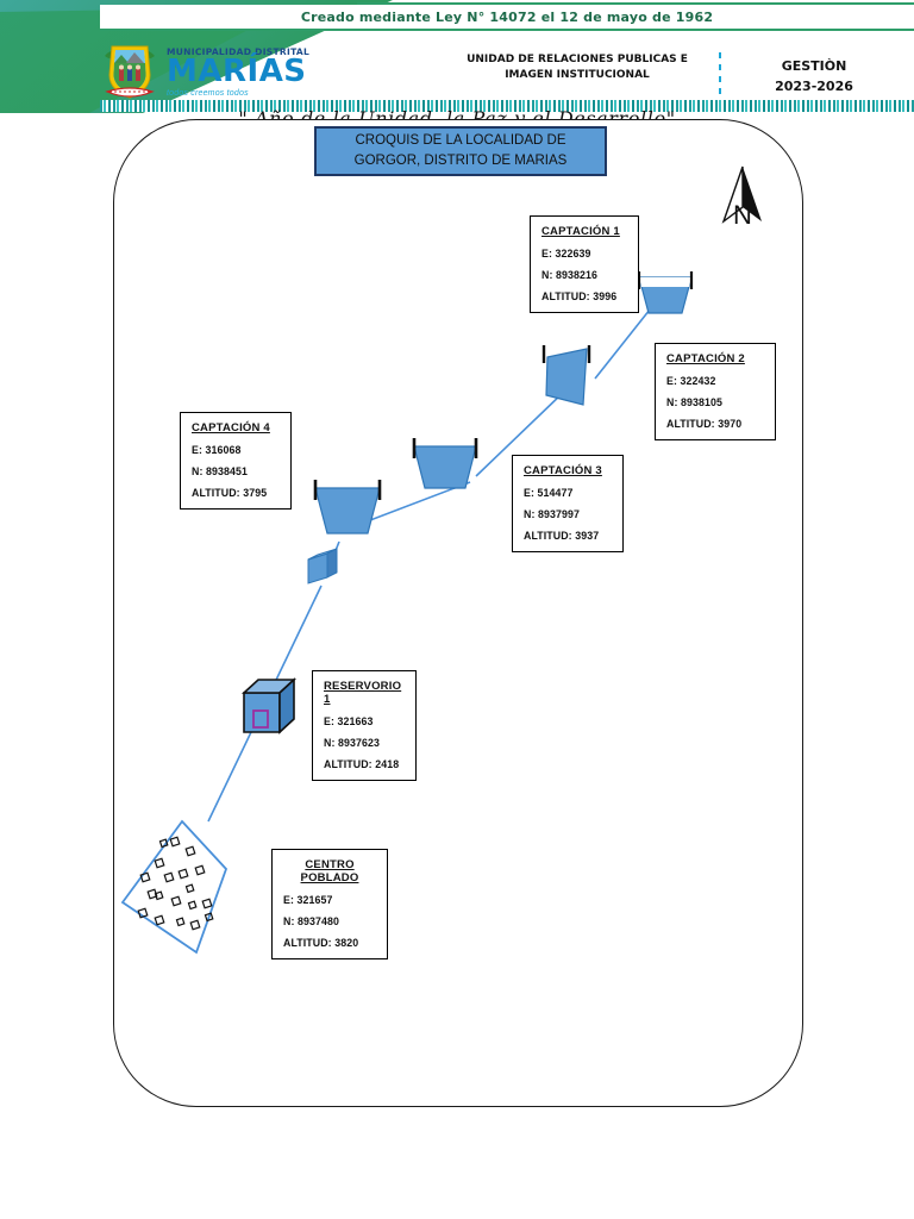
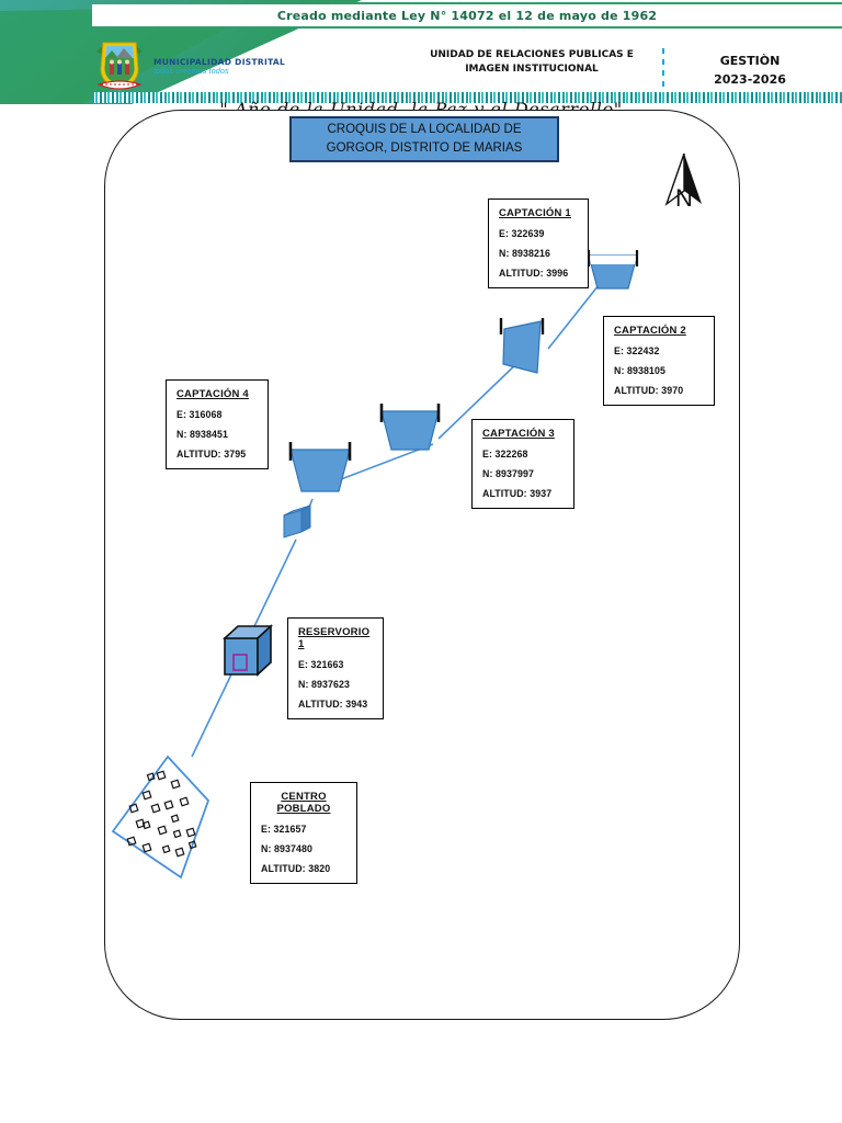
  Creado mediante Ley N° 14072 el 12 de mayo de 1962
  MUNICIPALIDAD DISTRITAL
- MARÍAS
  UNIDAD DE RELACIONES PUBLICAS E
  IMAGEN INSTITUCIONAL
  GESTIÒN
  2023-2026
  CROQUIS DE LA LOCALIDAD DE
  GORGOR, DISTRITO DE MARIAS
  N
  CAPTACIÓN 1
  E: 322639
  N: 8938216
  ALTITUD: 3996
  CAPTACIÓN 2
  E: 322432
  N: 8938105
  ALTITUD: 3970
  CAPTACIÓN 3
- E: 514477
+ E: 322268
  N: 8937997
  ALTITUD: 3937
  CAPTACIÓN 4
  E: 316068
  N: 8938451
  ALTITUD: 3795
  RESERVORIO 1
  E: 321663
  N: 8937623
- ALTITUD: 2418
+ ALTITUD: 3943
  CENTRO POBLADO
  E: 321657
  N: 8937480
  ALTITUD: 3820
